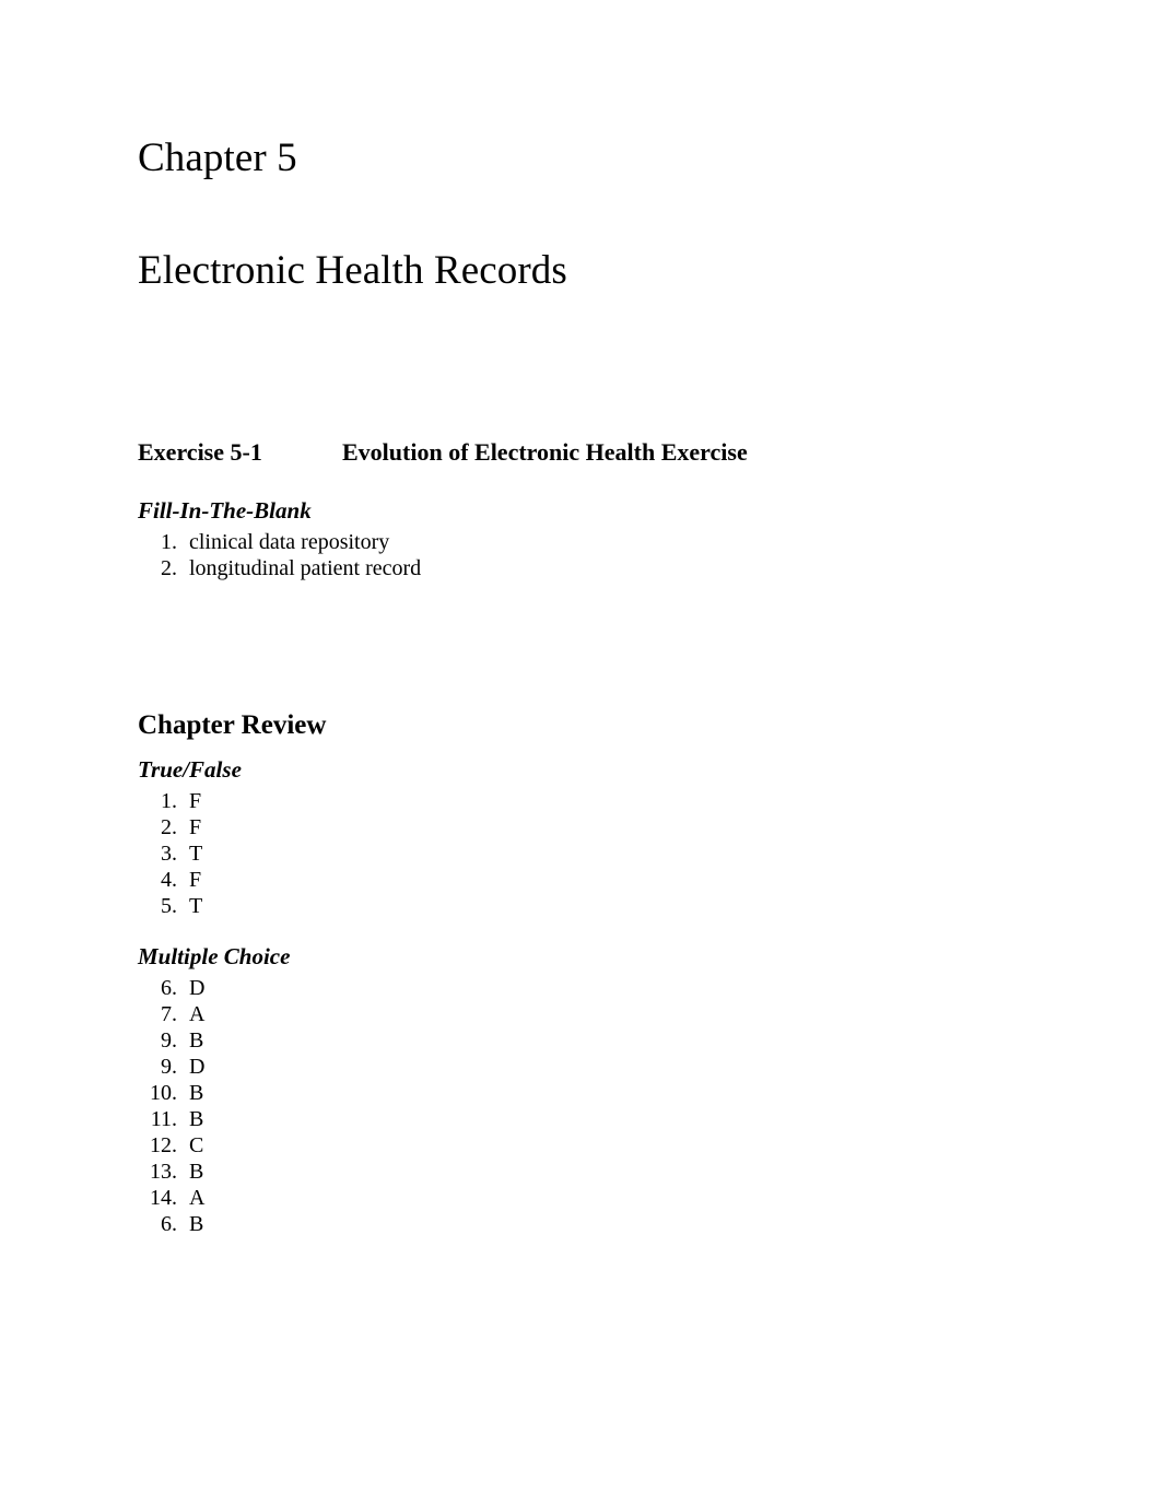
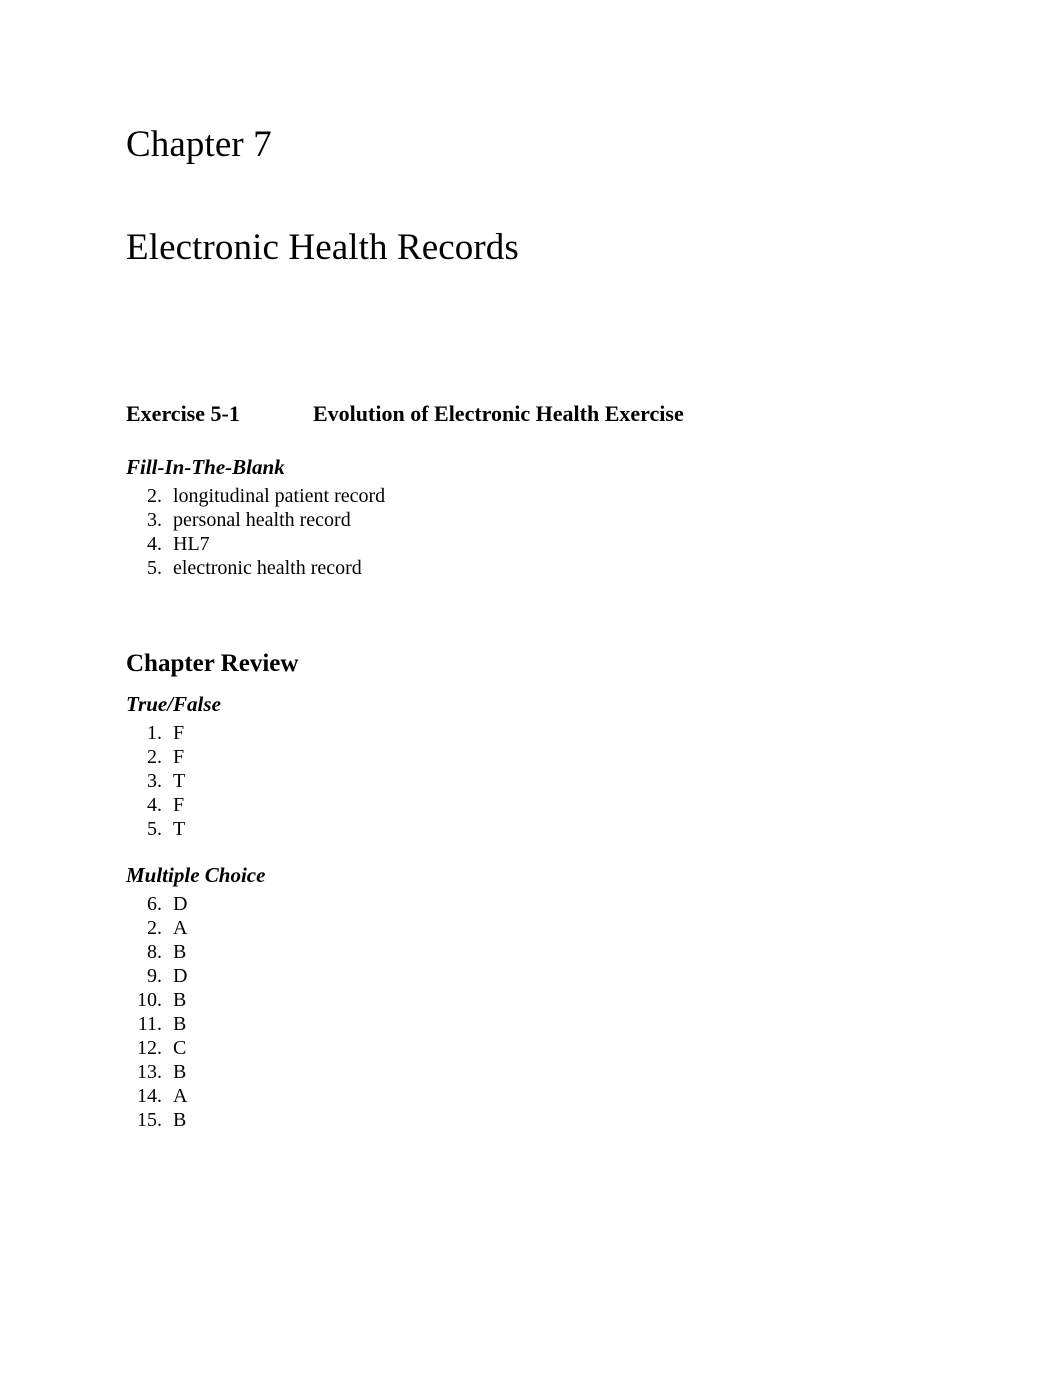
- Chapter 5
+ Chapter 7
  Electronic Health Records
  Exercise 5-1 Evolution of Electronic Health Exercise
  Fill-In-The-Blank
- 1. clinical data repository
  2. longitudinal patient record
+ 3. personal health record
+ 4. HL7
+ 5. electronic health record
  Chapter Review
  True/False
  1. F
  2. F
  3. T
  4. F
  5. T
  Multiple Choice
  6. D
- 7. A
+ 2. A
- 9. B
+ 8. B
  9. D
  10. B
  11. B
  12. C
  13. B
  14. A
- 6. B
+ 15. B
